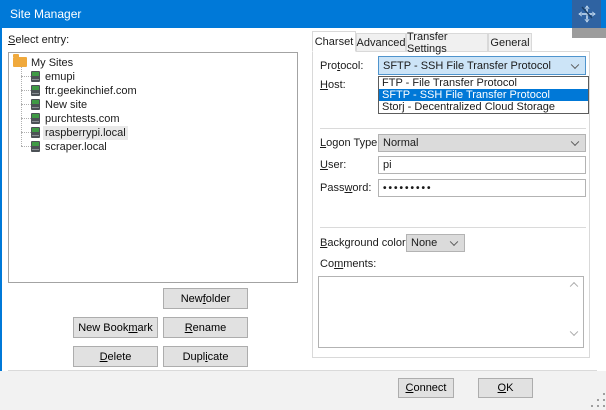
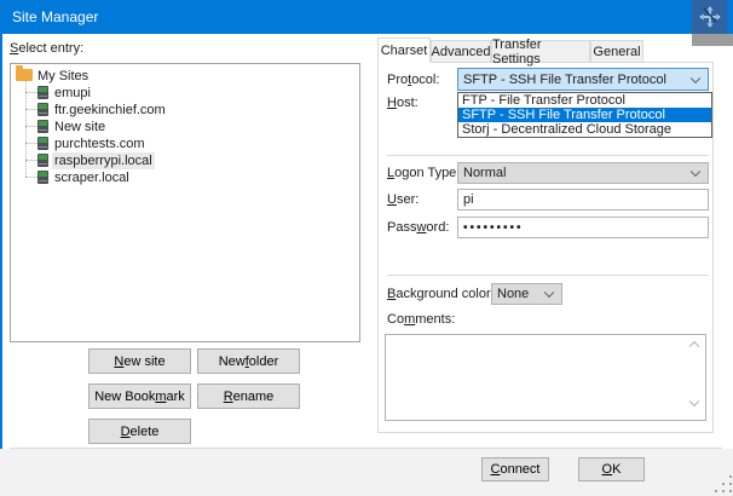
  Site Manager
  Select entry:
  My Sites
  emupi
  ftr.geekinchief.com
  New site
  purchtests.com
  raspberrypi.local
  scraper.local
+ N
+ ew site
  New
  f
  older
  New Book
  m
  ark
  R
  ename
  D
  elete
- Dupl
- i
- cate
  Charset
  Advanced
  Transfer Settings
  General
  Protocol:
  SFTP - SSH File Transfer Protocol
  Host:
  FTP - File Transfer Protocol
  SFTP - SSH File Transfer Protocol
  Storj - Decentralized Cloud Storage
  Logon Type
  Normal
  User:
  pi
  Password:
  •••••••••
  Background color
  None
  Comments:
  C
  onnect
  O
  K
